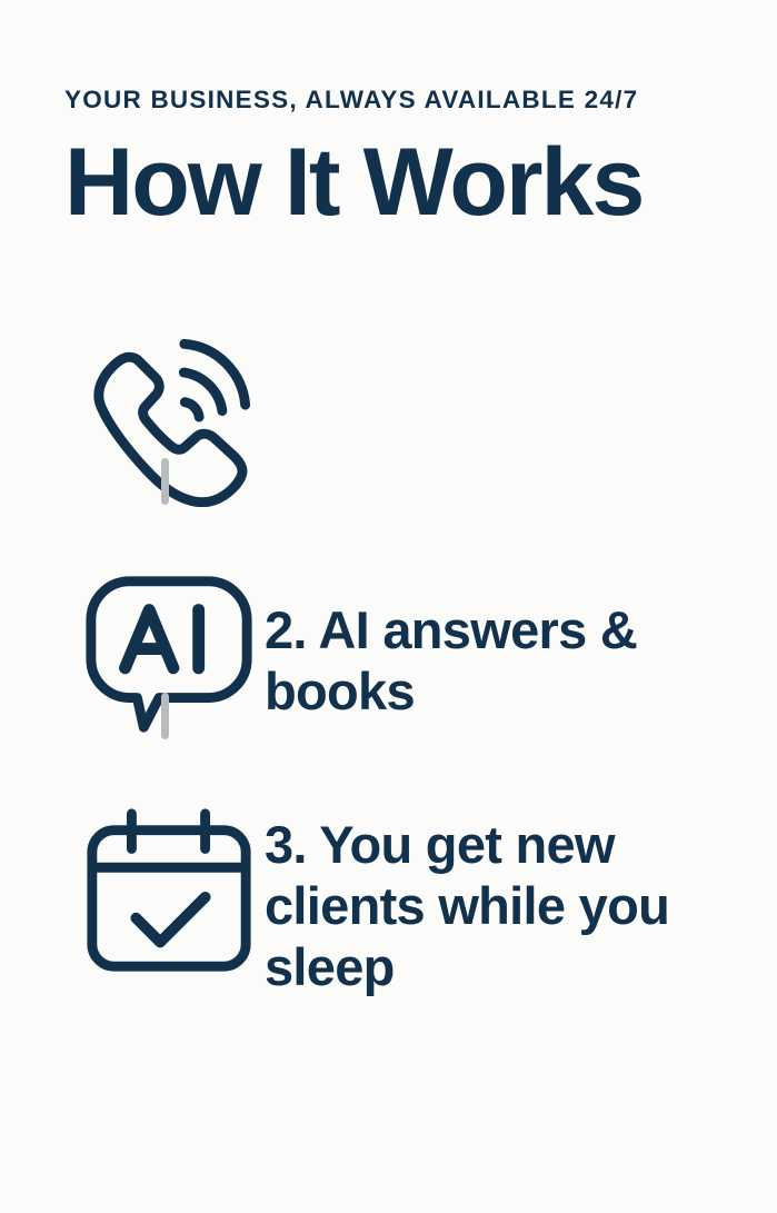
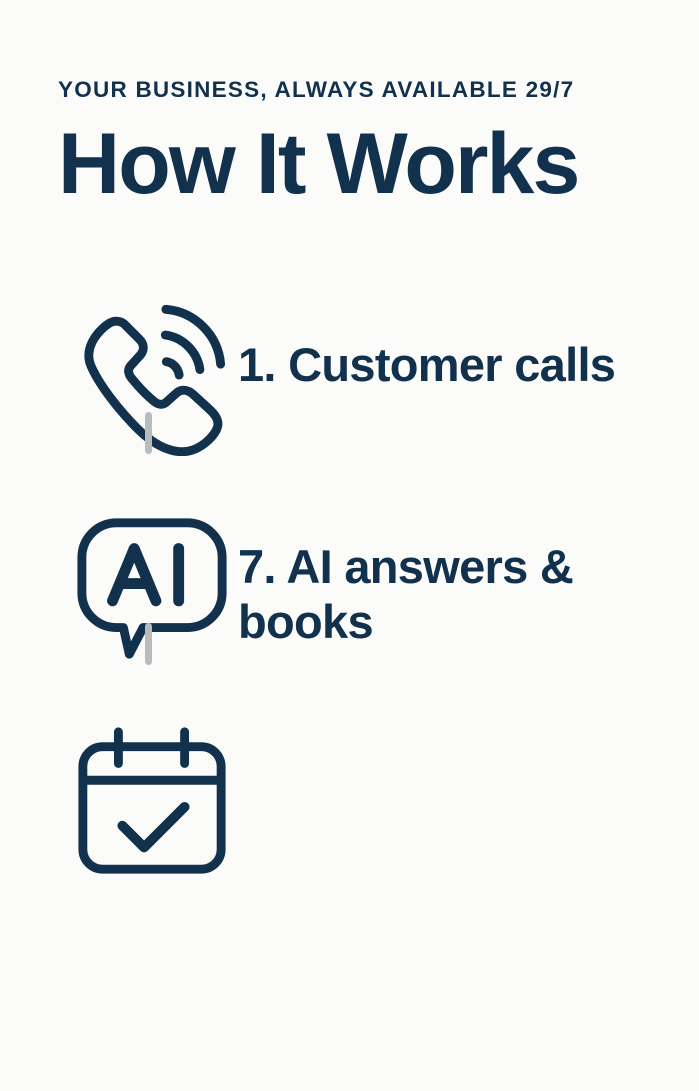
- YOUR BUSINESS, ALWAYS AVAILABLE 24/7
+ YOUR BUSINESS, ALWAYS AVAILABLE 29/7
  How It Works
+ 1. Customer calls
- 2. AI answers & books
+ 7. AI answers & books
- 3. You get new clients while you sleep
